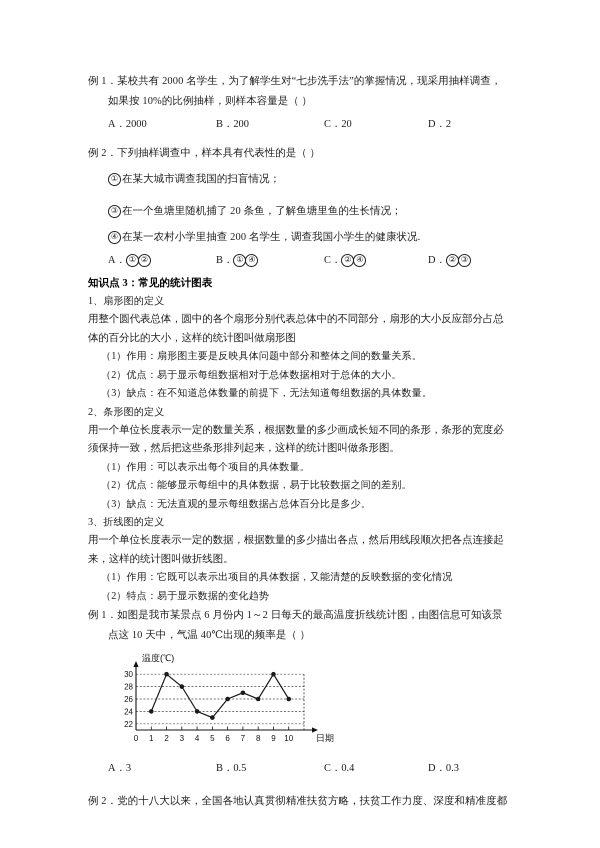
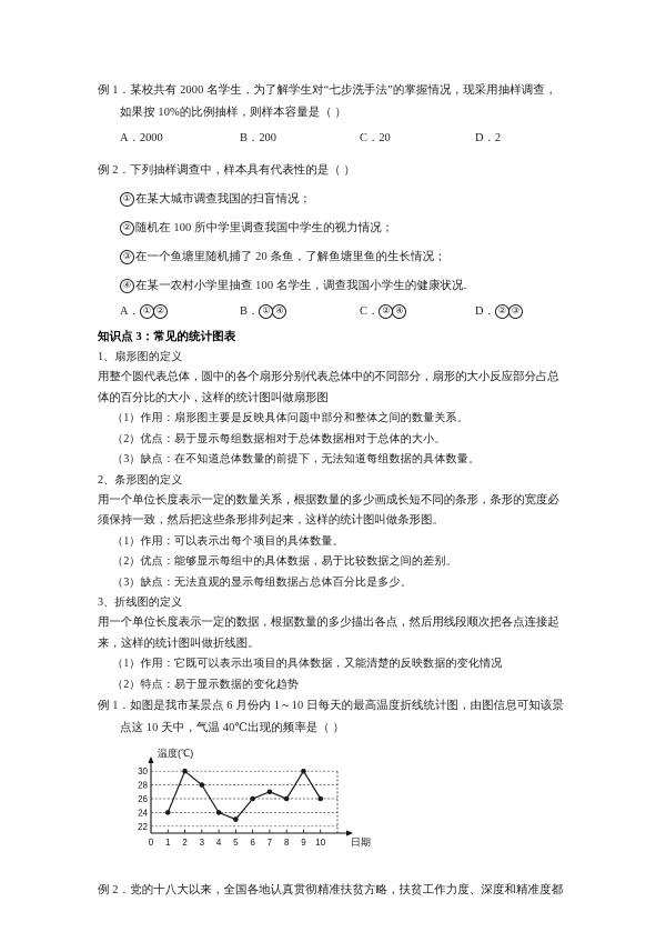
  例 1．某校共有 2000 名学生，为了解学生对“七步洗手法”的掌握情况，现采用抽样调查，
  如果按 10%的比例抽样，则样本容量是（ ）
  A．2000
  B．200
  C．20
  D．2
  例 2．下列抽样调查中，样本具有代表性的是（ ）
  ① 在某大城市调查我国的扫盲情况；
+ ② 随机在 100 所中学里调查我国中学生的视力情况；
  ③ 在一个鱼塘里随机捕了 20 条鱼，了解鱼塘里鱼的生长情况；
- ④ 在某一农村小学里抽查 200 名学生，调查我国小学生的健康状况.
+ ④ 在某一农村小学里抽查 100 名学生，调查我国小学生的健康状况.
  A． ① ②
  B． ① ④
  C． ② ④
  D． ② ③
  知识点 3：常见的统计图表
  1、扇形图的定义
  用整个圆代表总体，圆中的各个扇形分别代表总体中的不同部分，扇形的大小反应部分占总
  体的百分比的大小，这样的统计图叫做扇形图
  （1）作用：扇形图主要是反映具体问题中部分和整体之间的数量关系。
  （2）优点：易于显示每组数据相对于总体数据相对于总体的大小。
  （3）缺点：在不知道总体数量的前提下，无法知道每组数据的具体数量。
  2、条形图的定义
  用一个单位长度表示一定的数量关系，根据数量的多少画成长短不同的条形，条形的宽度必
  须保持一致，然后把这些条形排列起来，这样的统计图叫做条形图。
  （1）作用：可以表示出每个项目的具体数量。
  （2）优点：能够显示每组中的具体数据，易于比较数据之间的差别。
  （3）缺点：无法直观的显示每组数据占总体百分比是多少。
  3、折线图的定义
  用一个单位长度表示一定的数据，根据数量的多少描出各点，然后用线段顺次把各点连接起
  来，这样的统计图叫做折线图。
  （1）作用：它既可以表示出项目的具体数据，又能清楚的反映数据的变化情况
  （2）特点：易于显示数据的变化趋势
- 例 1．如图是我市某景点 6 月份内 1～2 日每天的最高温度折线统计图，由图信息可知该景
+ 例 1．如图是我市某景点 6 月份内 1～10 日每天的最高温度折线统计图，由图信息可知该景
  点这 10 天中，气温 40℃出现的频率是（ ）
  温度(℃)
  日期
  22
  24
  26
  28
  30
  0
  1
  2
  3
  4
  5
  6
  7
  8
  9
  10
- A．3
- B．0.5
- C．0.4
- D．0.3
  例 2．党的十八大以来，全国各地认真贯彻精准扶贫方略，扶贫工作力度、深度和精准度都
